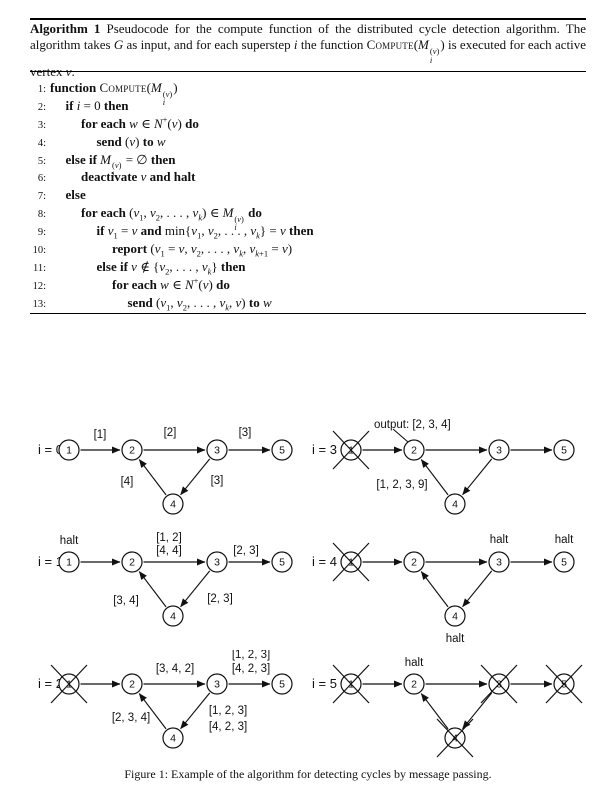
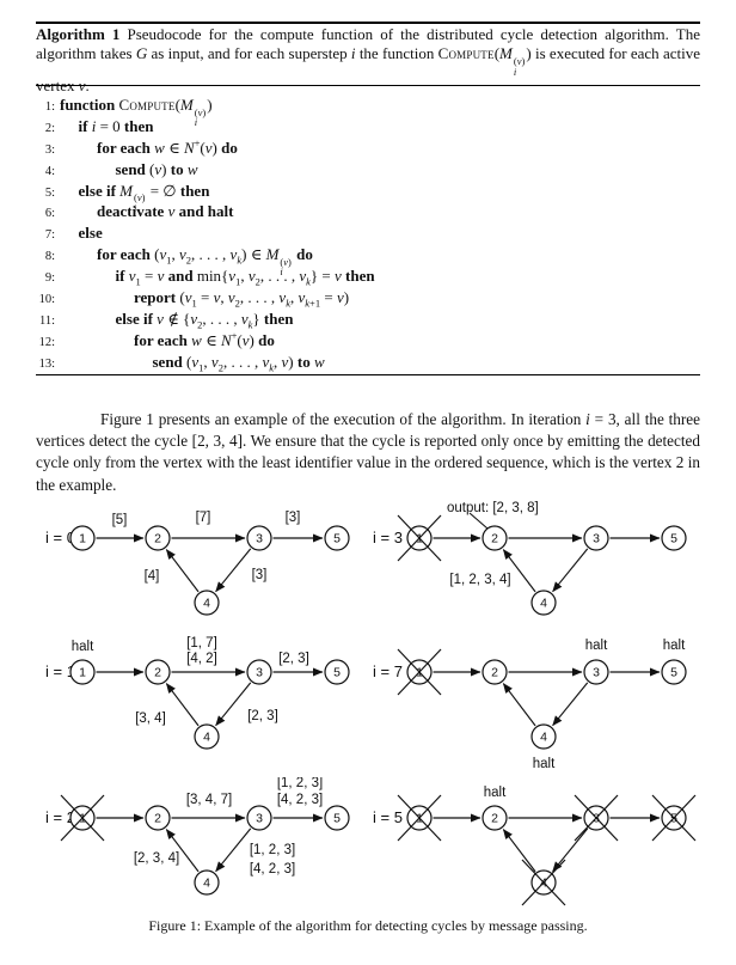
  Algorithm 1 Pseudocode for the compute function of the distributed cycle detection algorithm. The algorithm takes G as input, and for each superstep i the function Compute(M
  (v)
  i
  ) is executed for each active
  1: function Compute(M
  (v)
  i
  )
  2: if i = 0 then
  3: for each w ∈ N+(v) do
  4: send (v) to w
  5: else if M
  (v)
  i
  = ∅ then
  6: deactivate v and halt
  7: else
  8: for each (v1, v2, . . . , vk) ∈ M
  (v)
  i
  do
  9: if v1 = v and min{v1, v2, . . . , vk} = v then
  10: report (v1 = v, v2, . . . , vk, vk+1 = v)
  11: else if v ∉ {v2, . . . , vk} then
  12: for each w ∈ N+(v) do
  13: send (v1, v2, . . . , vk, v) to w
+ Figure 1 presents an example of the execution of the algorithm. In iteration i = 3, all the three vertices detect the cycle [2, 3, 4]. We ensure that the cycle is reported only once by emitting the detected cycle only from the vertex with the least identifier value in the ordered sequence, which is the vertex 2 in the example.
  1
  2
  3
  4
  5
- [1]
+ [5]
- [2]
+ [7]
  [3]
  [4]
  [3]
  i = 3
  2
  3
  4
  5
- output: [2, 3, 4]
+ output: [2, 3, 8]
- [1, 2, 3, 9]
+ [1, 2, 3, 4]
  1
  2
  3
  4
  5
  halt
- [1, 2]
+ [1, 7]
- [4, 4]
+ [4, 2]
  [2, 3]
  [3, 4]
  [2, 3]
- i = 4
+ i = 7
  2
  3
  4
  5
  halt
  halt
  halt
  2
  3
  4
  5
- [3, 4, 2]
+ [3, 4, 7]
  [1, 2, 3]
  [4, 2, 3]
  [2, 3, 4]
  [1, 2, 3]
  [4, 2, 3]
  i = 5
  2
  halt
  Figure 1: Example of the algorithm for detecting cycles by message passing.
